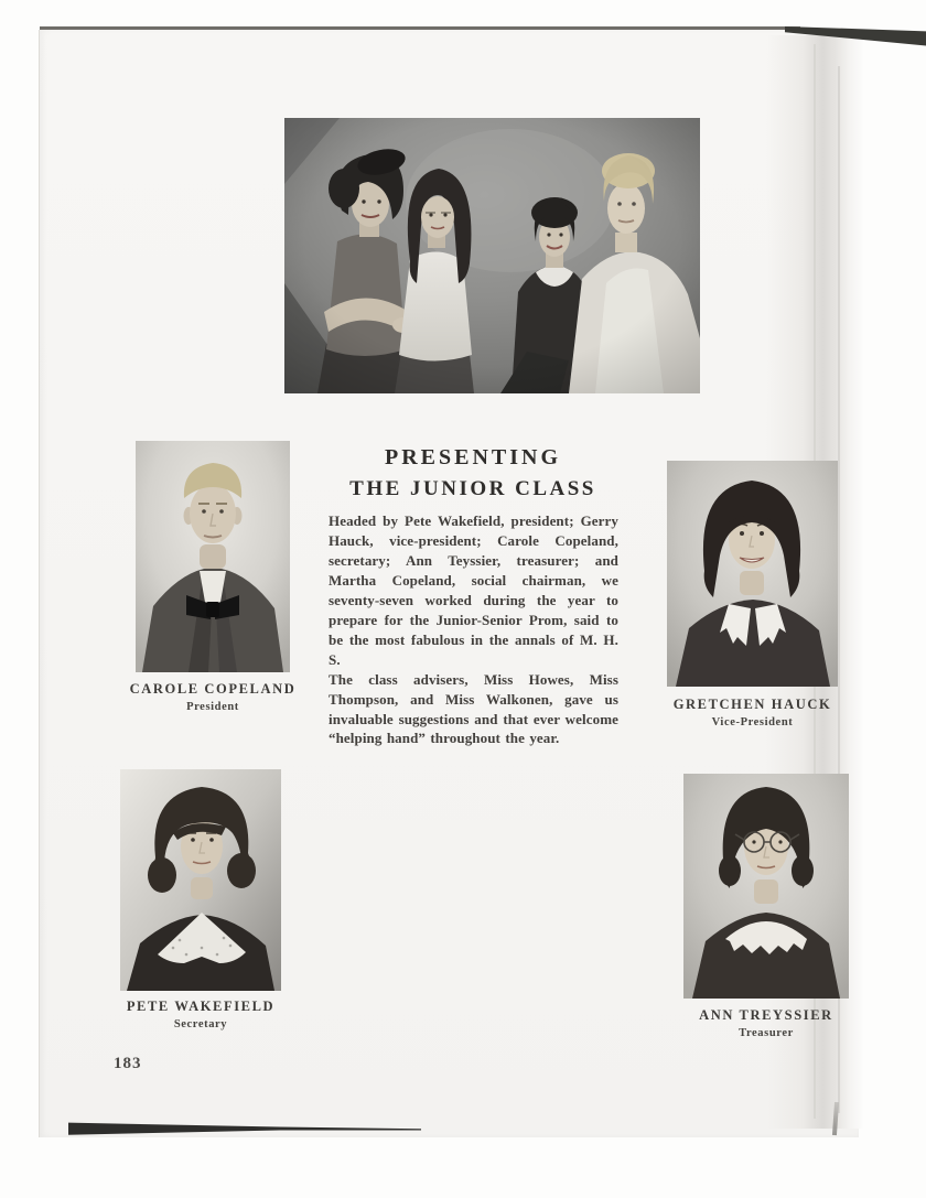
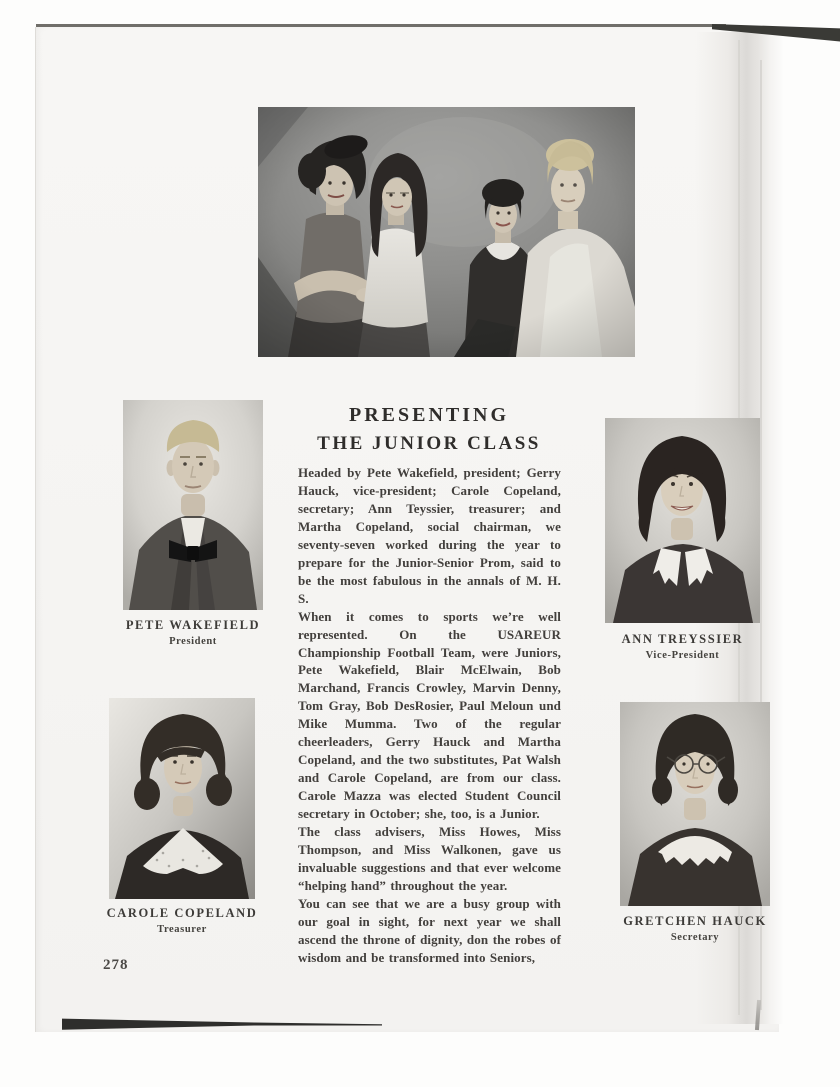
  PRESENTING
  THE JUNIOR CLASS
  Headed by Pete Wakefield, president; Gerry Hauck, vice-president; Carole Copeland, secretary; Ann Teyssier, treasurer; and Martha Copeland, social chairman, we seventy-seven worked during the year to prepare for the Junior-Senior Prom, said to be the most fabulous in the annals of M. H. S.
+ When it comes to sports we’re well represented. On the USAREUR Championship Football Team, were Juniors, Pete Wakefield, Blair McElwain, Bob Marchand, Francis Crowley, Marvin Denny, Tom Gray, Bob DesRosier, Paul Meloun und Mike Mumma. Two of the regular cheerleaders, Gerry Hauck and Martha Copeland, and the two substitutes, Pat Walsh and Carole Copeland, are from our class. Carole Mazza was elected Student Council secretary in October; she, too, is a Junior.
  The class advisers, Miss Howes, Miss Thompson, and Miss Walkonen, gave us invaluable suggestions and that ever welcome “helping hand” throughout the year.
+ You can see that we are a busy group with our goal in sight, for next year we shall ascend the throne of dignity, don the robes of wisdom and be transformed into Seniors,
- CAROLE COPELAND
+ PETE WAKEFIELD
  President
- GRETCHEN HAUCK
+ ANN TREYSSIER
  Vice-President
- PETE WAKEFIELD
+ CAROLE COPELAND
- Secretary
+ Treasurer
- ANN TREYSSIER
+ GRETCHEN HAUCK
- Treasurer
+ Secretary
- 183
+ 278
